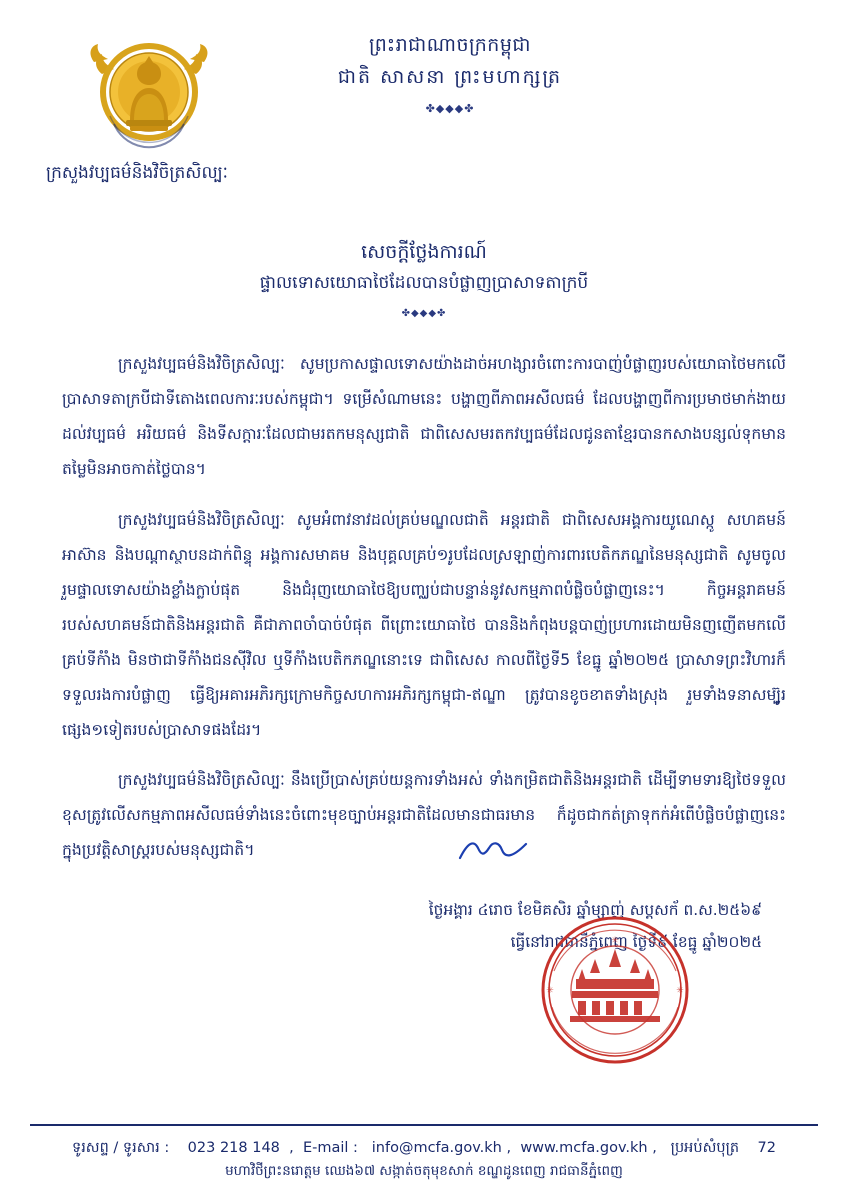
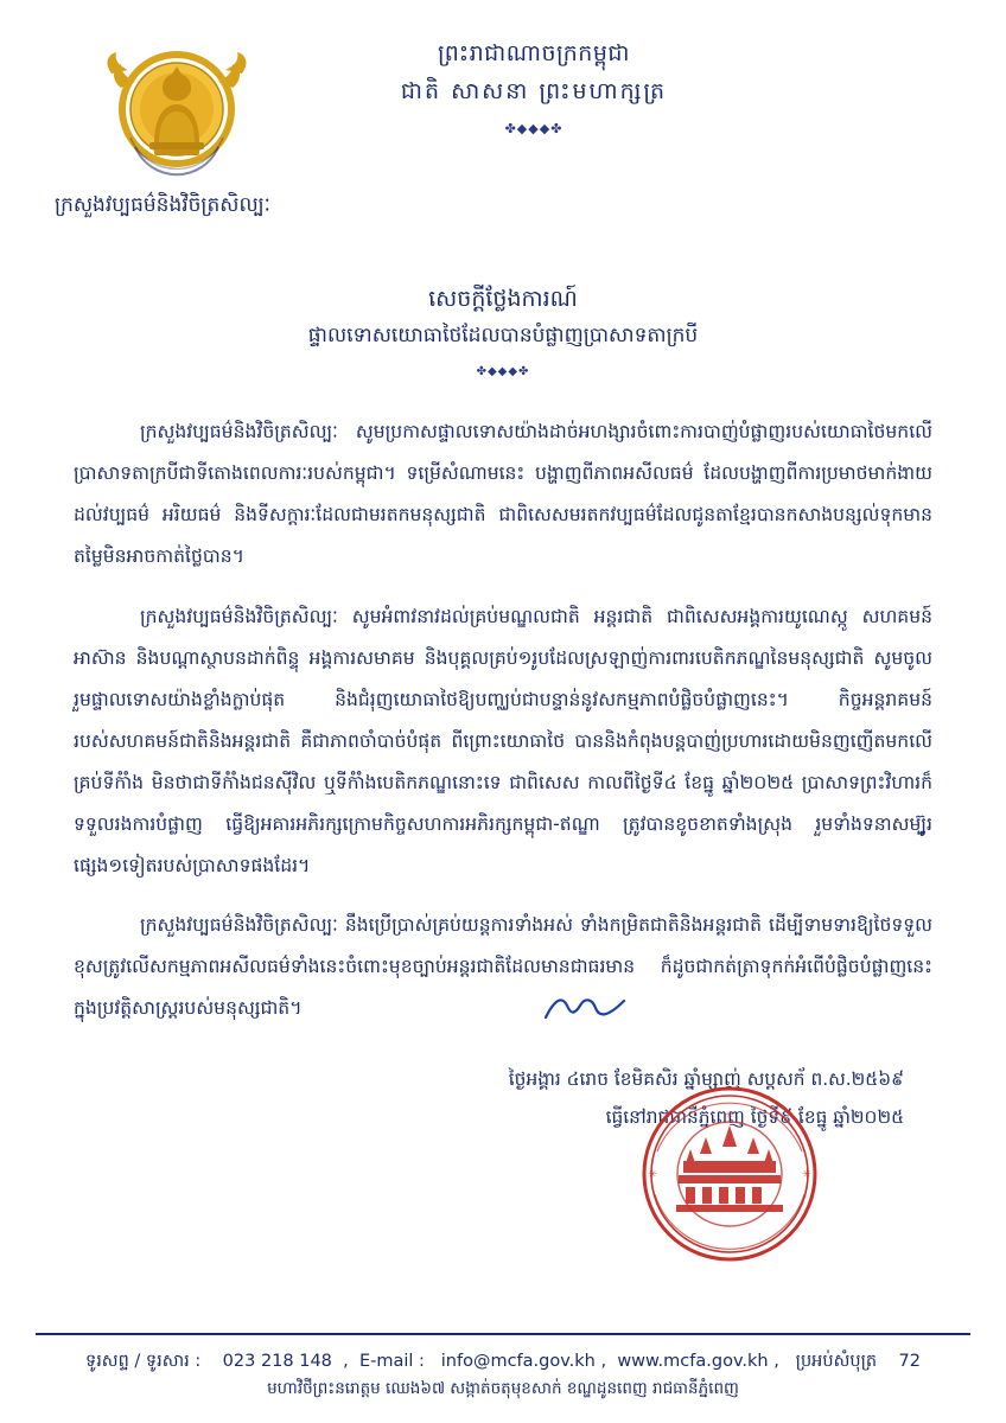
  ព្រះរាជាណាចក្រកម្ពុជា
  ជាតិ សាសនា ព្រះមហាក្សត្រ
  ✤◆◆◆✤
  ក្រសួងវប្បធម៌និងវិចិត្រសិល្បៈ
  សេចក្តីថ្លែងការណ៍
  ផ្ទាលទោសយោធាថៃដែលបានបំផ្លាញប្រាសាទតាក្របី
  ✤◆◆◆✤
  ក្រសួងវប្បធម៌និងវិចិត្រសិល្បៈ សូមប្រកាសផ្ទាលទោសយ៉ាងដាច់អហង្សារចំពោះការបាញ់បំផ្លាញរបស់យោធាថៃមកលើប្រាសាទតាក្របីជាទីតោងពេលការៈរបស់កម្ពុជា។ ទម្រើសំណាមនេះ បង្ហាញពីភាពអសីលធម៌ ដែលបង្ហាញពីការប្រមាថមាក់ងាយដល់វប្បធម៌ អរិយធម៌ និងទីសក្តារៈដែលជាមរតកមនុស្សជាតិ ជាពិសេសមរតកវប្បធម៌ដែលជូនតាខ្មែរបានកសាងបន្សល់ទុកមានតម្លៃមិនអាចកាត់ថ្លៃបាន។
- ក្រសួងវប្បធម៌និងវិចិត្រសិល្បៈ សូមអំពាវនាវដល់គ្រប់មណ្ឌលជាតិ អន្តរជាតិ ជាពិសេសអង្គការយូណេស្កូ សហគមន៍អាស៊ាន និងបណ្ដាស្ថាបនដាក់ពិន្ទុ អង្គការសមាគម និងបុគ្គលគ្រប់១រូបដែលស្រឡាញ់ការពារបេតិកភណ្ឌនៃមនុស្សជាតិ សូមចូលរួមផ្ទាលទោសយ៉ាងខ្លាំងក្លាប់ផុត និងជំរុញយោធាថៃឱ្យបញ្ឈប់ជាបន្ទាន់នូវសកម្មភាពបំផ្លិចបំផ្លាញនេះ។ កិច្ចអន្តរាគមន៍របស់សហគមន៍ជាតិនិងអន្តរជាតិ គឺជាភាពចាំបាច់បំផុត ពីព្រោះយោធាថៃ បាននិងកំពុងបន្តបាញ់ប្រហារដោយមិនញញើតមកលើគ្រប់ទីកំាំង មិនថាជាទីកំាំងជនស៊ីវិល ឬទីកំាំងបេតិកភណ្ឌនោះទេ ជាពិសេស កាលពីថ្ងៃទី5 ខែធ្នូ ឆ្នាំ២០២៥ ប្រាសាទព្រះវិហារក៏ទទួលរងការបំផ្លាញ ធ្វើឱ្យអគារអភិរក្សក្រោមកិច្ចសហការអភិរក្សកម្ពុជា-ឥណ្ឌា ត្រូវបានខូចខាតទាំងស្រុង រួមទាំងទនាសម្ប៊ូរផ្សេង១ទៀតរបស់ប្រាសាទផងដែរ។
+ ក្រសួងវប្បធម៌និងវិចិត្រសិល្បៈ សូមអំពាវនាវដល់គ្រប់មណ្ឌលជាតិ អន្តរជាតិ ជាពិសេសអង្គការយូណេស្កូ សហគមន៍អាស៊ាន និងបណ្ដាស្ថាបនដាក់ពិន្ទុ អង្គការសមាគម និងបុគ្គលគ្រប់១រូបដែលស្រឡាញ់ការពារបេតិកភណ្ឌនៃមនុស្សជាតិ សូមចូលរួមផ្ទាលទោសយ៉ាងខ្លាំងក្លាប់ផុត និងជំរុញយោធាថៃឱ្យបញ្ឈប់ជាបន្ទាន់នូវសកម្មភាពបំផ្លិចបំផ្លាញនេះ។ កិច្ចអន្តរាគមន៍របស់សហគមន៍ជាតិនិងអន្តរជាតិ គឺជាភាពចាំបាច់បំផុត ពីព្រោះយោធាថៃ បាននិងកំពុងបន្តបាញ់ប្រហារដោយមិនញញើតមកលើគ្រប់ទីកំាំង មិនថាជាទីកំាំងជនស៊ីវិល ឬទីកំាំងបេតិកភណ្ឌនោះទេ ជាពិសេស កាលពីថ្ងៃទី៤ ខែធ្នូ ឆ្នាំ២០២៥ ប្រាសាទព្រះវិហារក៏ទទួលរងការបំផ្លាញ ធ្វើឱ្យអគារអភិរក្សក្រោមកិច្ចសហការអភិរក្សកម្ពុជា-ឥណ្ឌា ត្រូវបានខូចខាតទាំងស្រុង រួមទាំងទនាសម្ប៊ូរផ្សេង១ទៀតរបស់ប្រាសាទផងដែរ។
  ក្រសួងវប្បធម៌និងវិចិត្រសិល្បៈ នឹងប្រើប្រាស់គ្រប់យន្តការទាំងអស់ ទាំងកម្រិតជាតិនិងអន្តរជាតិ ដើម្បីទាមទារឱ្យថៃទទួលខុសត្រូវលើសកម្មភាពអសីលធម៌ទាំងនេះចំពោះមុខច្បាប់អន្តរជាតិដែលមានជាធរមាន ក៏ដូចជាកត់ត្រាទុកក់អំពើបំផ្លិចបំផ្លាញនេះក្នុងប្រវត្តិសាស្ត្ររបស់មនុស្សជាតិ។
  ថ្ងៃអង្គារ ៤រោច ខែមិគសិរ ឆ្នាំម្សាញ់ សប្តសក័ ព.ស.២៥៦៩
  ធ្វើនៅរាធានីភ្នំពេញ ថ្ងៃទី៩ ខែធ្នូ ឆ្នាំ២០២៥
  ✳
  ✳
  ✳
  ទូរសព្ទ / ទូរសារ : 023 218 148 , E-mail : info@mcfa.gov.kh , www.mcfa.gov.kh , ប្រអប់សំបុត្រ 72
  មហាវិថីព្រះនរោត្តម ឈេង៦៧ សង្កាត់ចតុមុខសាក់ ខណ្ឌដូនពេញ រាជធានីភ្នំពេញ
